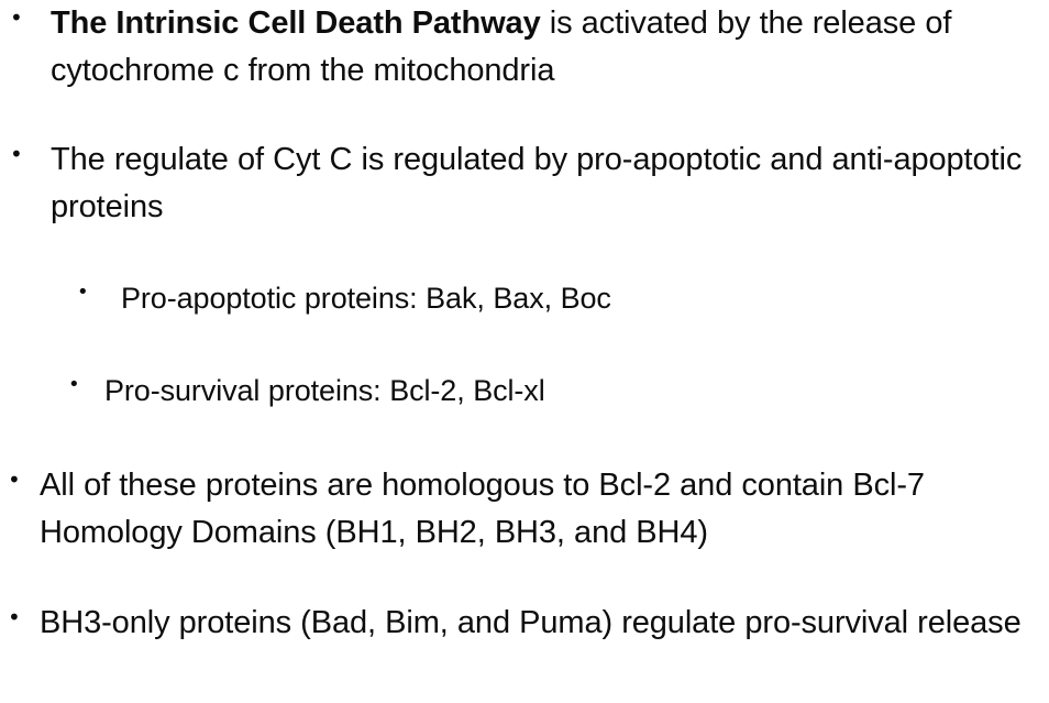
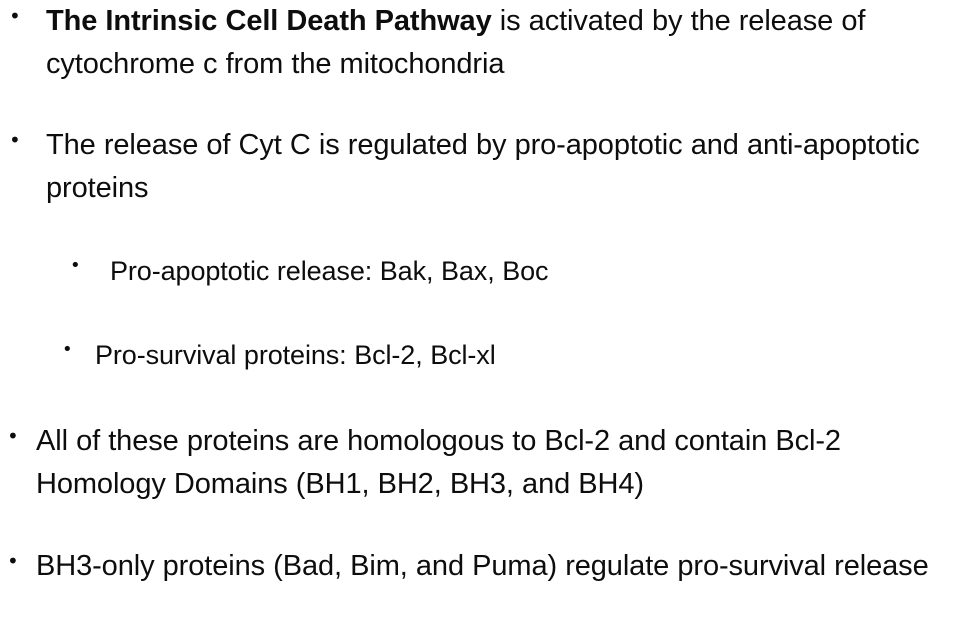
  •
  The Intrinsic Cell Death Pathway is activated by the release of cytochrome c from the mitochondria
  •
- The regulate of Cyt C is regulated by pro-apoptotic and anti-apoptotic proteins
+ The release of Cyt C is regulated by pro-apoptotic and anti-apoptotic proteins
  •
- Pro-apoptotic proteins: Bak, Bax, Boc
+ Pro-apoptotic release: Bak, Bax, Boc
  •
  Pro-survival proteins: Bcl-2, Bcl-xl
  •
- All of these proteins are homologous to Bcl-2 and contain Bcl-7 Homology Domains (BH1, BH2, BH3, and BH4)
+ All of these proteins are homologous to Bcl-2 and contain Bcl-2 Homology Domains (BH1, BH2, BH3, and BH4)
  •
  BH3-only proteins (Bad, Bim, and Puma) regulate pro-survival release
